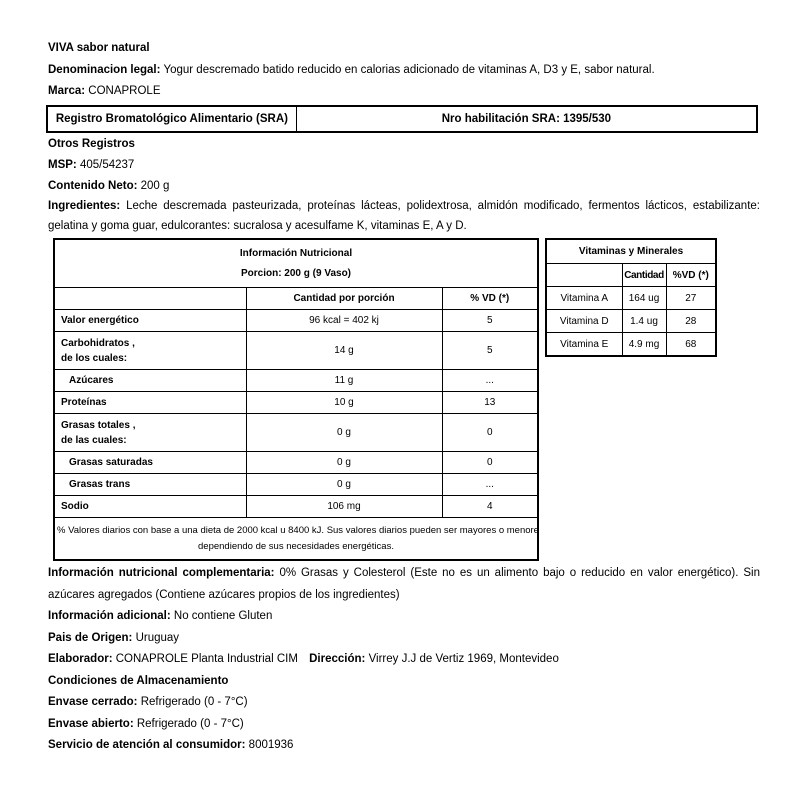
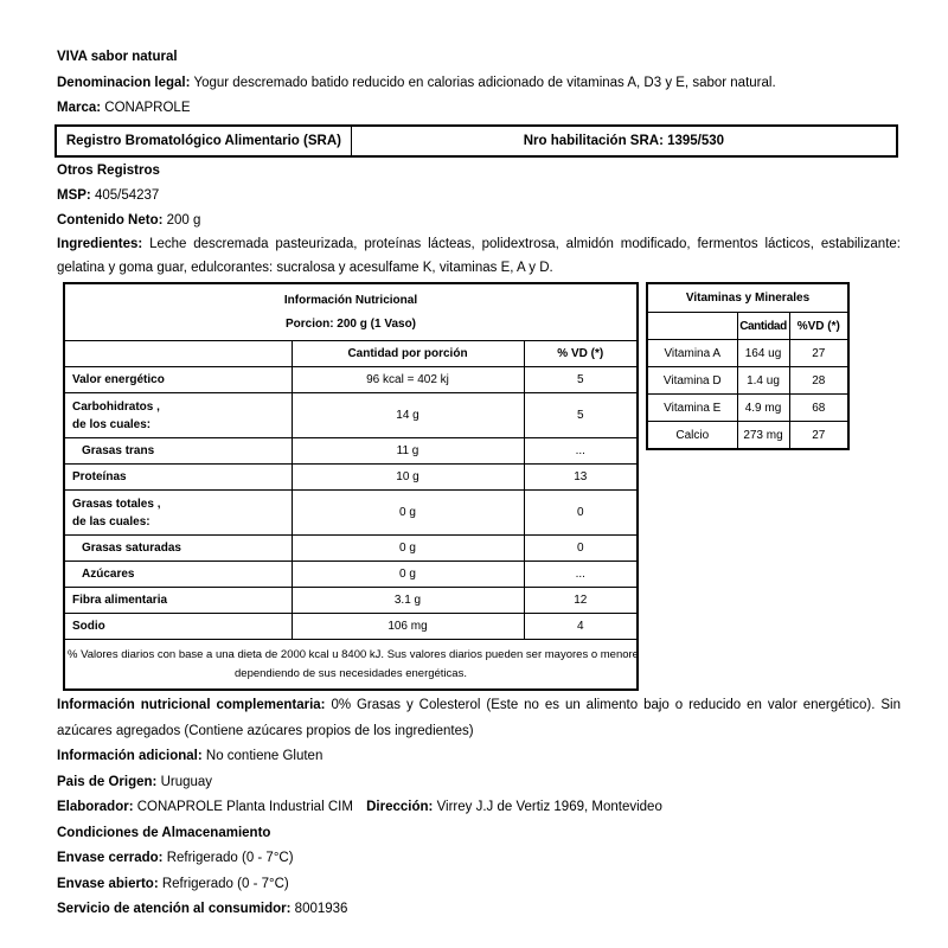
  VIVA sabor natural
  Denominacion legal: Yogur descremado batido reducido en calorias adicionado de vitaminas A, D3 y E, sabor natural.
  Marca: CONAPROLE
  Registro Bromatológico Alimentario (SRA)
  Nro habilitación SRA: 1395/530
  Otros Registros
  MSP: 405/54237
  Contenido Neto: 200 g
  Ingredientes: Leche descremada pasteurizada, proteínas lácteas, polidextrosa, almidón modificado, fermentos lácticos, estabilizante: gelatina y goma guar, edulcorantes: sucralosa y acesulfame K, vitaminas E, A y D.
- Información Nutricional Porcion: 200 g (9 Vaso)
+ Información Nutricional Porcion: 200 g (1 Vaso)
  	Cantidad por porción	% VD (*)
  Valor energético	96 kcal = 402 kj	5
  Carbohidratos , de los cuales:	14 g	5
- Azúcares	11 g	...
+ Grasas trans	11 g	...
  Proteínas	10 g	13
  Grasas totales , de las cuales:	0 g	0
  Grasas saturadas	0 g	0
- Grasas trans	0 g	...
+ Azúcares	0 g	...
+ Fibra alimentaria	3.1 g	12
  Sodio	106 mg	4
  % Valores diarios con base a una dieta de 2000 kcal u 8400 kJ. Sus valores diarios pueden ser mayores o menore dependiendo de sus necesidades energéticas.
  Vitaminas y Minerales
  	Cantidad	%VD (*)
  Vitamina A	164 ug	27
  Vitamina D	1.4 ug	28
  Vitamina E	4.9 mg	68
+ Calcio	273 mg	27
  Información nutricional complementaria: 0% Grasas y Colesterol (Este no es un alimento bajo o reducido en valor energético). Sin azúcares agregados (Contiene azúcares propios de los ingredientes)
  Información adicional: No contiene Gluten
  Pais de Origen: Uruguay
  Elaborador: CONAPROLE Planta Industrial CIM Dirección: Virrey J.J de Vertiz 1969, Montevideo
  Condiciones de Almacenamiento
  Envase cerrado: Refrigerado (0 - 7°C)
  Envase abierto: Refrigerado (0 - 7°C)
  Servicio de atención al consumidor: 8001936
